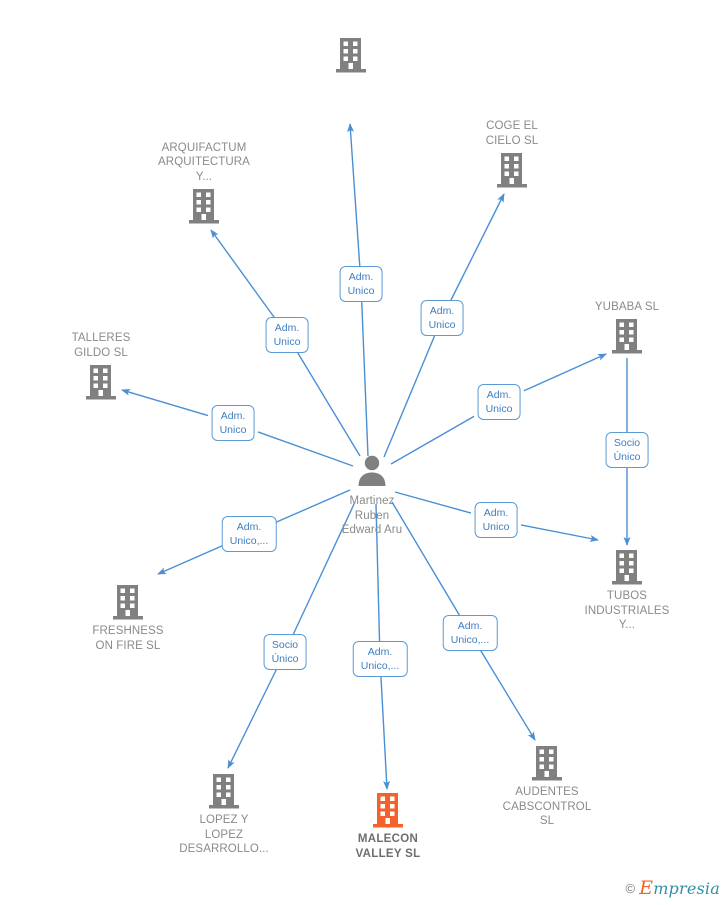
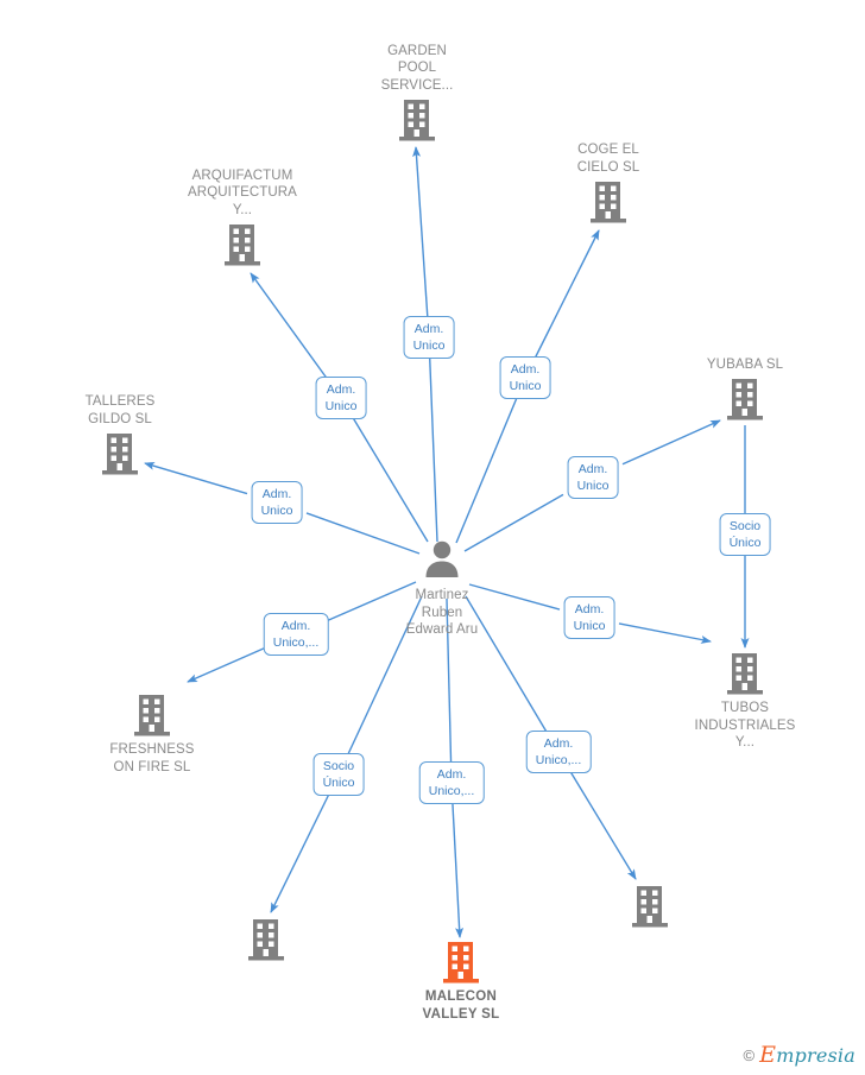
  Adm.
  Unico
  Adm.
  Unico
  Adm.
  Unico
  Adm.
  Unico
  Adm.
  Unico
  Socio
  Único
  Adm.
  Unico
  Adm.
  Unico,...
  Socio
  Único
  Adm.
  Unico,...
  Adm.
  Unico,...
  Martinez
  Ruben
  Edward Aru
+ GARDEN
+ POOL
+ SERVICE...
  COGE EL
  CIELO SL
  ARQUIFACTUM
  ARQUITECTURA
  Y...
  YUBABA SL
  TALLERES
  GILDO SL
  TUBOS
  INDUSTRIALES
  Y...
  FRESHNESS
  ON FIRE SL
- AUDENTES
- CABSCONTROL
- SL
- LOPEZ Y
- LOPEZ
- DESARROLLO...
  MALECON
  VALLEY SL
  ©
  Empresia
